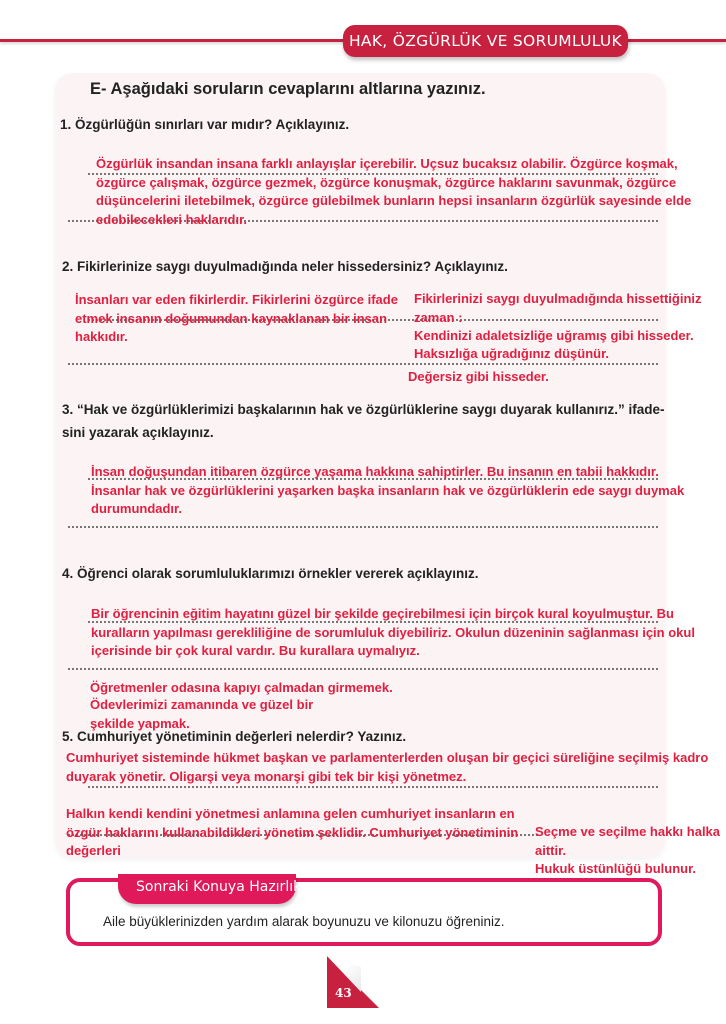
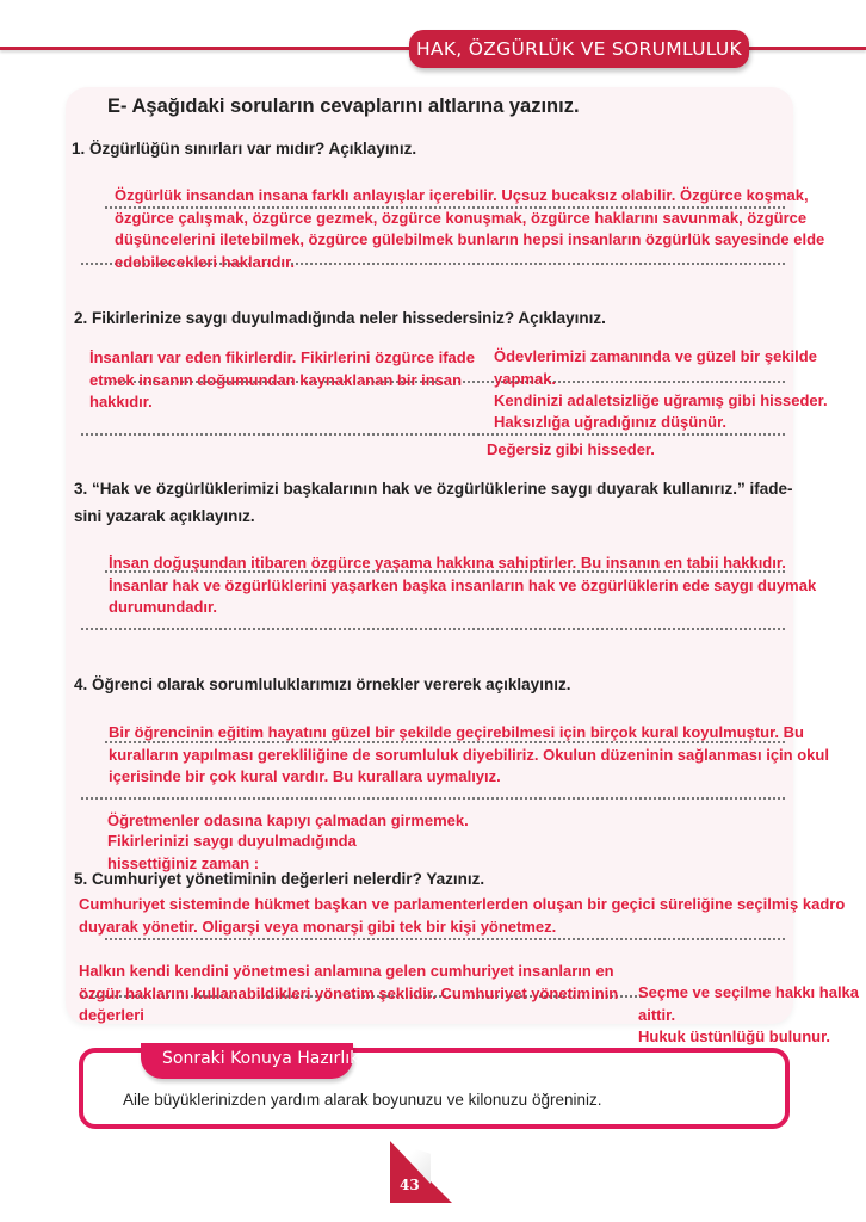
  HAK, ÖZGÜRLÜK VE SORUMLULUK
  E- Aşağıdaki soruların cevaplarını altlarına yazınız.
  1. Özgürlüğün sınırları var mıdır? Açıklayınız.
  Özgürlük insandan insana farklı anlayışlar içerebilir. Uçsuz bucaksız olabilir. Özgürce koşmak, özgürce çalışmak, özgürce gezmek, özgürce konuşmak, özgürce haklarını savunmak, özgürce düşüncelerini iletebilmek, özgürce gülebilmek bunların hepsi insanların özgürlük sayesinde elde edebilecekleri haklarıdır.
  2. Fikirlerinize saygı duyulmadığında neler hissedersiniz? Açıklayınız.
  İnsanları var eden fikirlerdir. Fikirlerini özgürce ifade etmek insanın doğumundan kaynaklanan bir insan hakkıdır.
- Fikirlerinizi saygı duyulmadığında hissettiğiniz zaman :
+ Ödevlerimizi zamanında ve güzel bir şekilde yapmak.
  Kendinizi adaletsizliğe uğramış gibi hisseder.
  Haksızlığa uğradığınız düşünür.
  Değersiz gibi hisseder.
  3. “Hak ve özgürlüklerimizi başkalarının hak ve özgürlüklerine saygı duyarak kullanırız.” ifade-
  sini yazarak açıklayınız.
  İnsan doğuşundan itibaren özgürce yaşama hakkına sahiptirler. Bu insanın en tabii hakkıdır. İnsanlar hak ve özgürlüklerini yaşarken başka insanların hak ve özgürlüklerin ede saygı duymak durumundadır.
  4. Öğrenci olarak sorumluluklarımızı örnekler vererek açıklayınız.
  Bir öğrencinin eğitim hayatını güzel bir şekilde geçirebilmesi için birçok kural koyulmuştur. Bu kuralların yapılması gerekliliğine de sorumluluk diyebiliriz. Okulun düzeninin sağlanması için okul içerisinde bir çok kural vardır. Bu kurallara uymalıyız.
  Öğretmenler odasına kapıyı çalmadan girmemek.
- Ödevlerimizi zamanında ve güzel bir şekilde yapmak.
+ Fikirlerinizi saygı duyulmadığında hissettiğiniz zaman :
  5. Cumhuriyet yönetiminin değerleri nelerdir? Yazınız.
  Cumhuriyet sisteminde hükmet başkan ve parlamenterlerden oluşan bir geçici süreliğine seçilmiş kadro duyarak yönetir. Oligarşi veya monarşi gibi tek bir kişi yönetmez.
  Halkın kendi kendini yönetmesi anlamına gelen cumhuriyet insanların en özgür haklarını kullanabildikleri yönetim şeklidir. Cumhuriyet yönetiminin değerleri
  Seçme ve seçilme hakkı halka aittir.
  Hukuk üstünlüğü bulunur.
  Sonraki Konuya Hazırlık
  Aile büyüklerinizden yardım alarak boyunuzu ve kilonuzu öğreniniz.
  43
